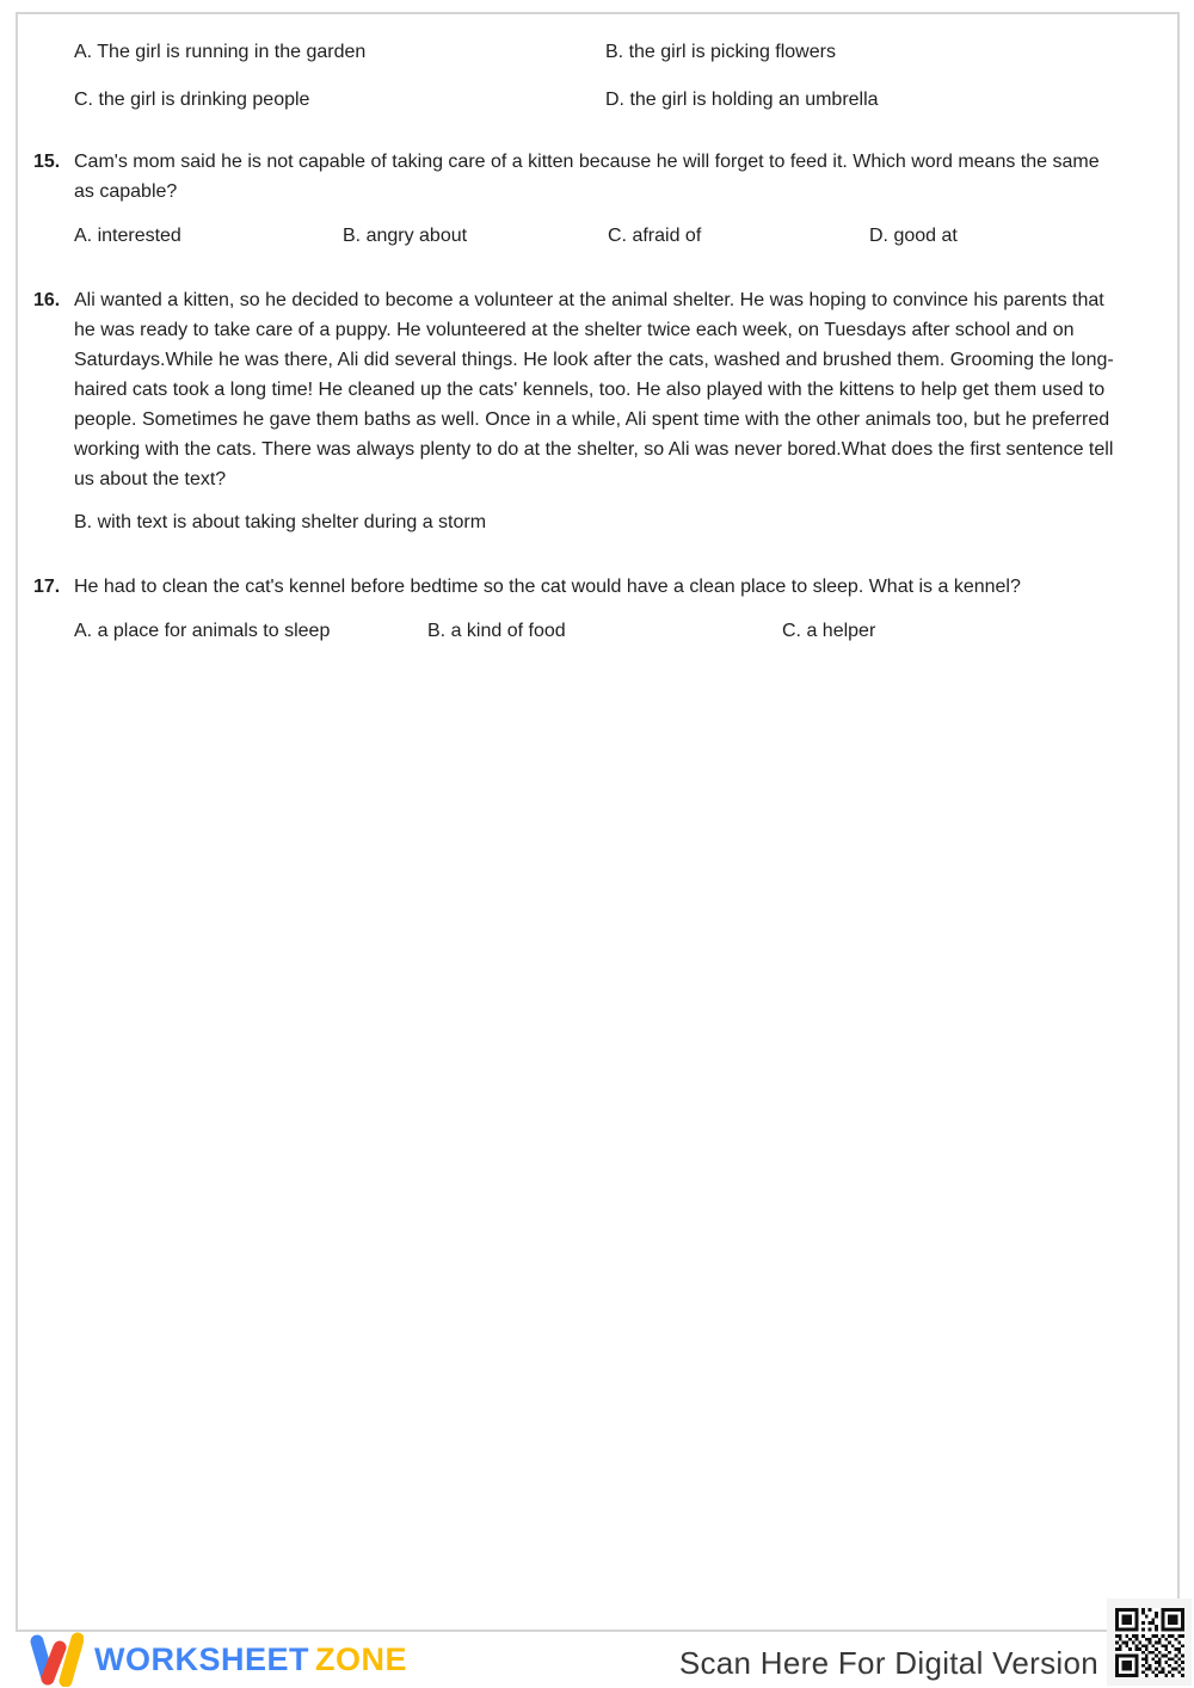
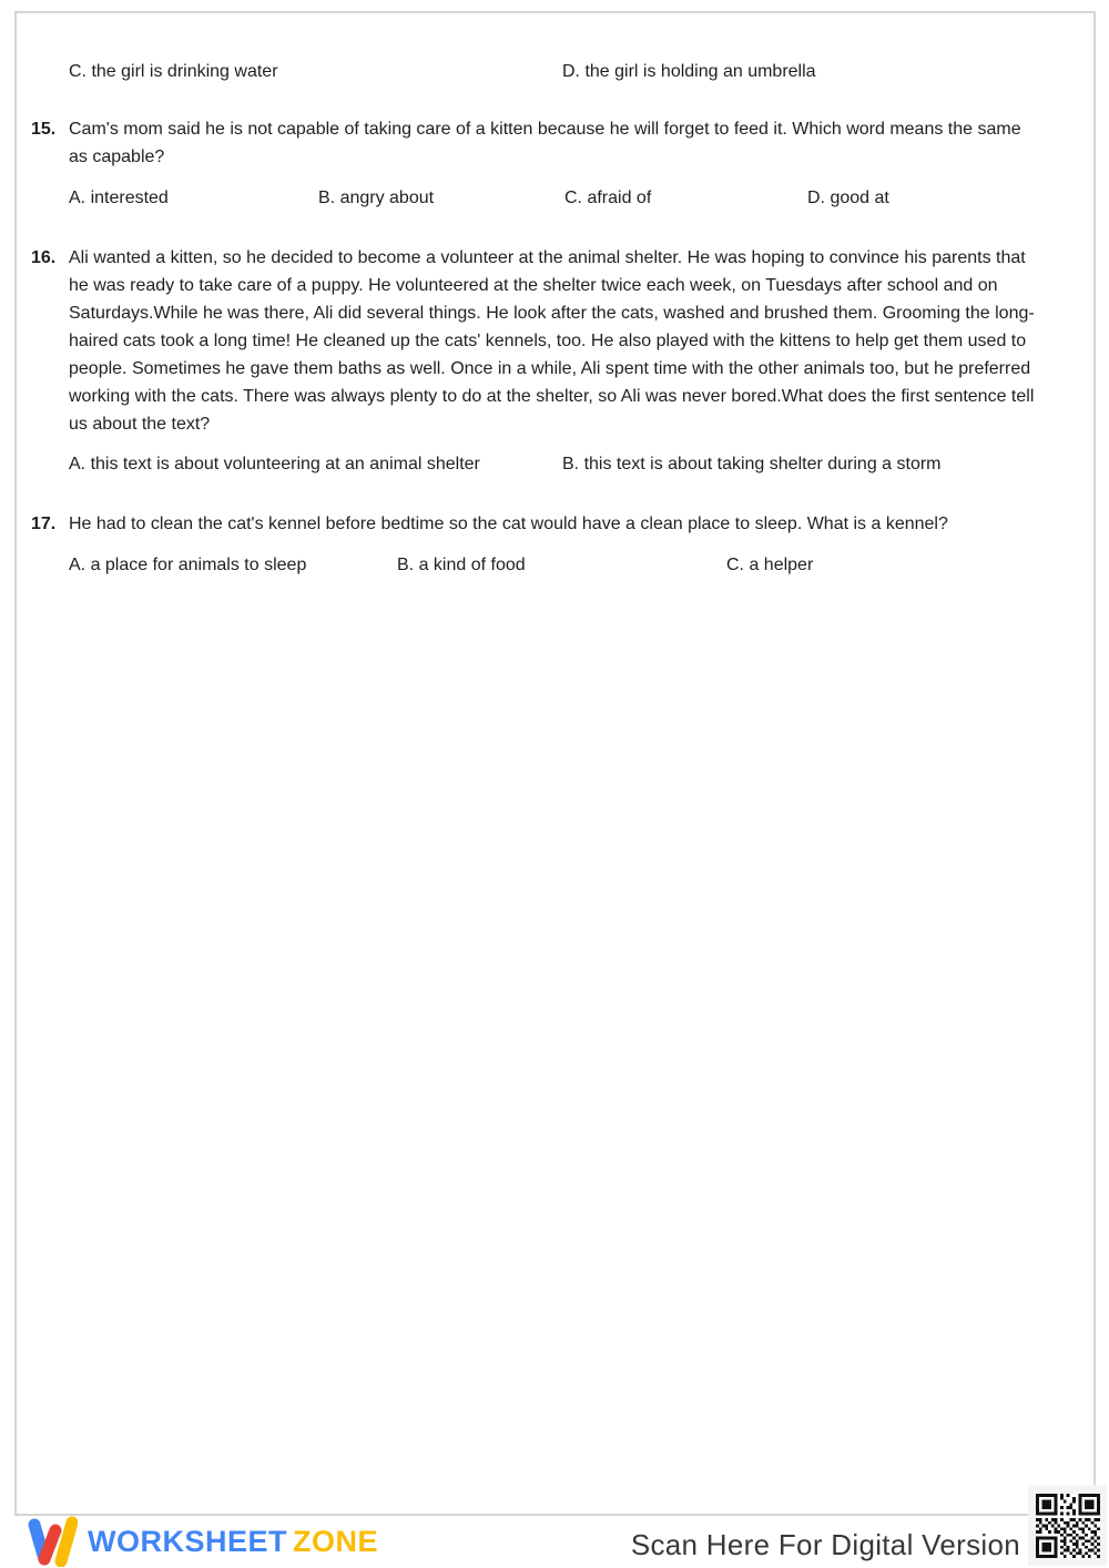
- A. The girl is running in the garden
- B. the girl is picking flowers
- C. the girl is drinking people
+ C. the girl is drinking water
  D. the girl is holding an umbrella
  15.
  Cam's mom said he is not capable of taking care of a kitten because he will forget to feed it. Which word means the same as capable?
  A. interested
  B. angry about
  C. afraid of
  D. good at
  16.
  Ali wanted a kitten, so he decided to become a volunteer at the animal shelter. He was hoping to convince his parents that he was ready to take care of a puppy. He volunteered at the shelter twice each week, on Tuesdays after school and on Saturdays.While he was there, Ali did several things. He look after the cats, washed and brushed them. Grooming the long-haired cats took a long time! He cleaned up the cats' kennels, too. He also played with the kittens to help get them used to people. Sometimes he gave them baths as well. Once in a while, Ali spent time with the other animals too, but he preferred working with the cats. There was always plenty to do at the shelter, so Ali was never bored.What does the first sentence tell us about the text?
+ A. this text is about volunteering at an animal shelter
- B. with text is about taking shelter during a storm
+ B. this text is about taking shelter during a storm
  17.
  He had to clean the cat's kennel before bedtime so the cat would have a clean place to sleep. What is a kennel?
  A. a place for animals to sleep
  B. a kind of food
  C. a helper
  WORKSHEET ZONE
  Scan Here For Digital Version
